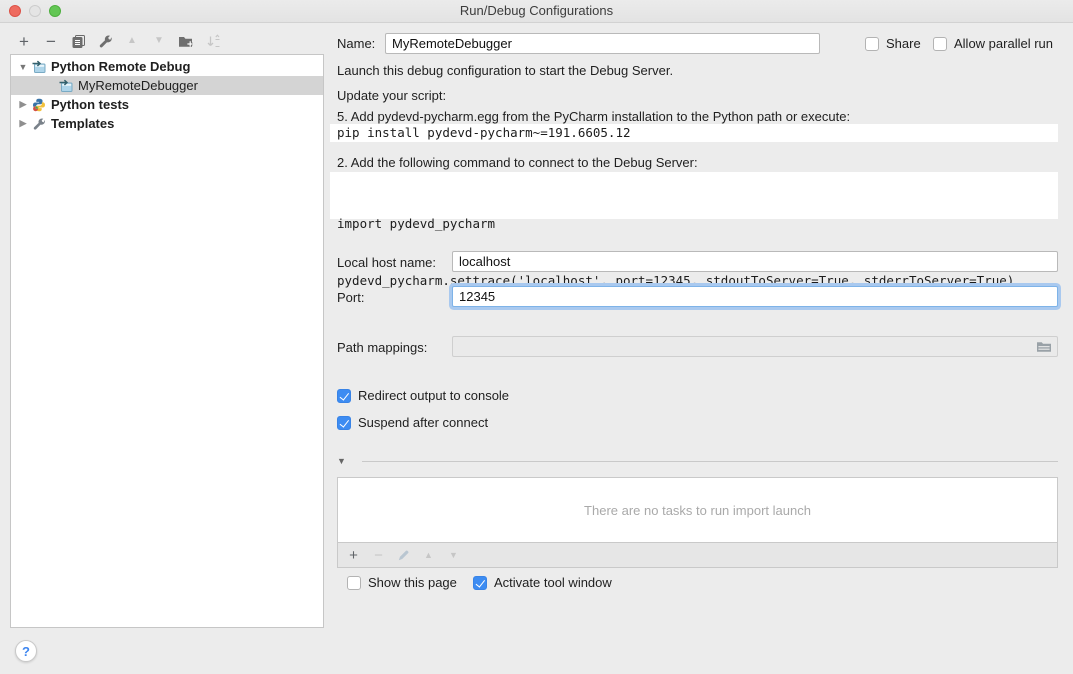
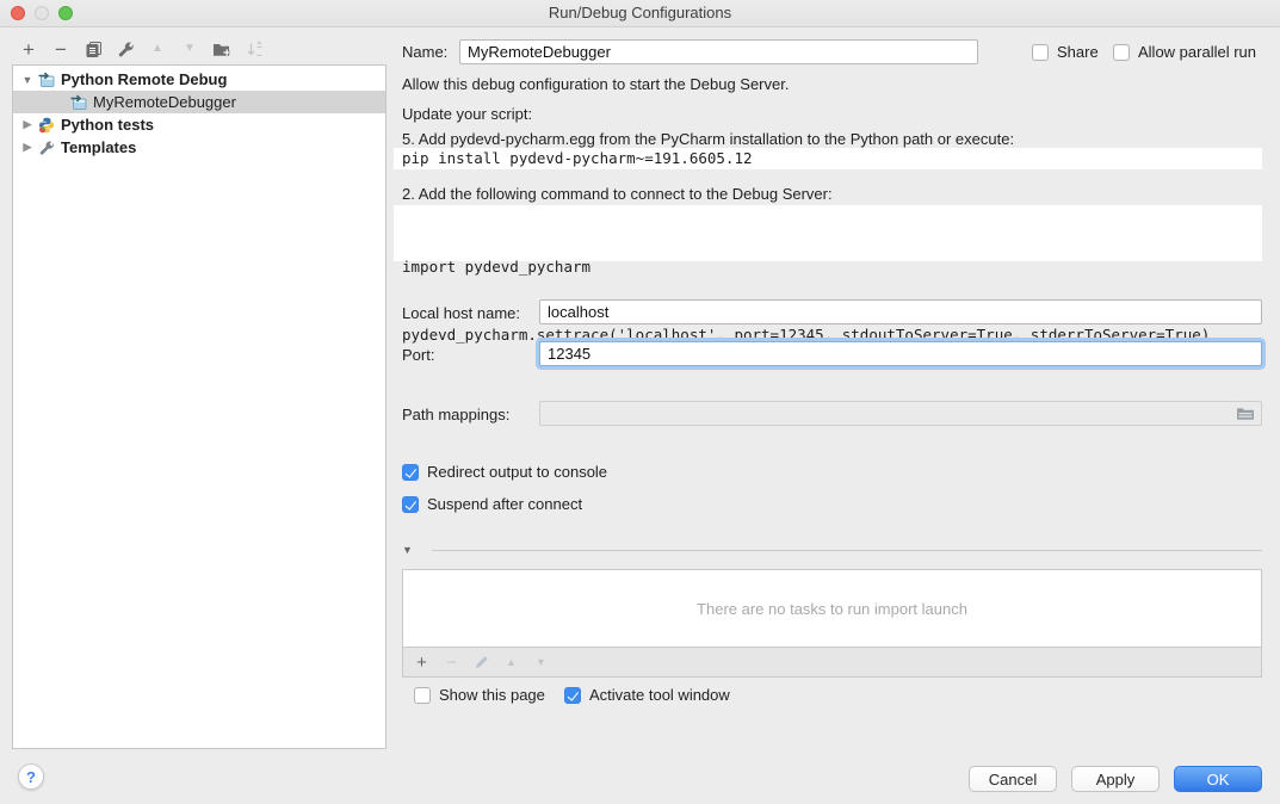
  Run/Debug Configurations
  +
  −
  ▲
  ▼
  ▼
  Python Remote Debug
  MyRemoteDebugger
  ▶
  Python tests
  ▶
  Templates
  Name:
  MyRemoteDebugger
  Share
  Allow parallel run
- Launch this debug configuration to start the Debug Server.
+ Allow this debug configuration to start the Debug Server.
  Update your script:
  5. Add pydevd-pycharm.egg from the PyCharm installation to the Python path or execute:
  pip install pydevd-pycharm~=191.6605.12
  2. Add the following command to connect to the Debug Server:
  import pydevd_pycharm
  pydevd_pycharm.settrace('localhost', port=12345, stdoutToServer=True, stderrToServer=True)
  Local host name:
  localhost
  Port:
  12345
  Path mappings:
  Redirect output to console
  Suspend after connect
  ▼
  There are no tasks to run import launch
  +
  ▲
  ▼
  Show this page
  Activate tool window
  ?
+ Cancel
+ Apply
+ OK
